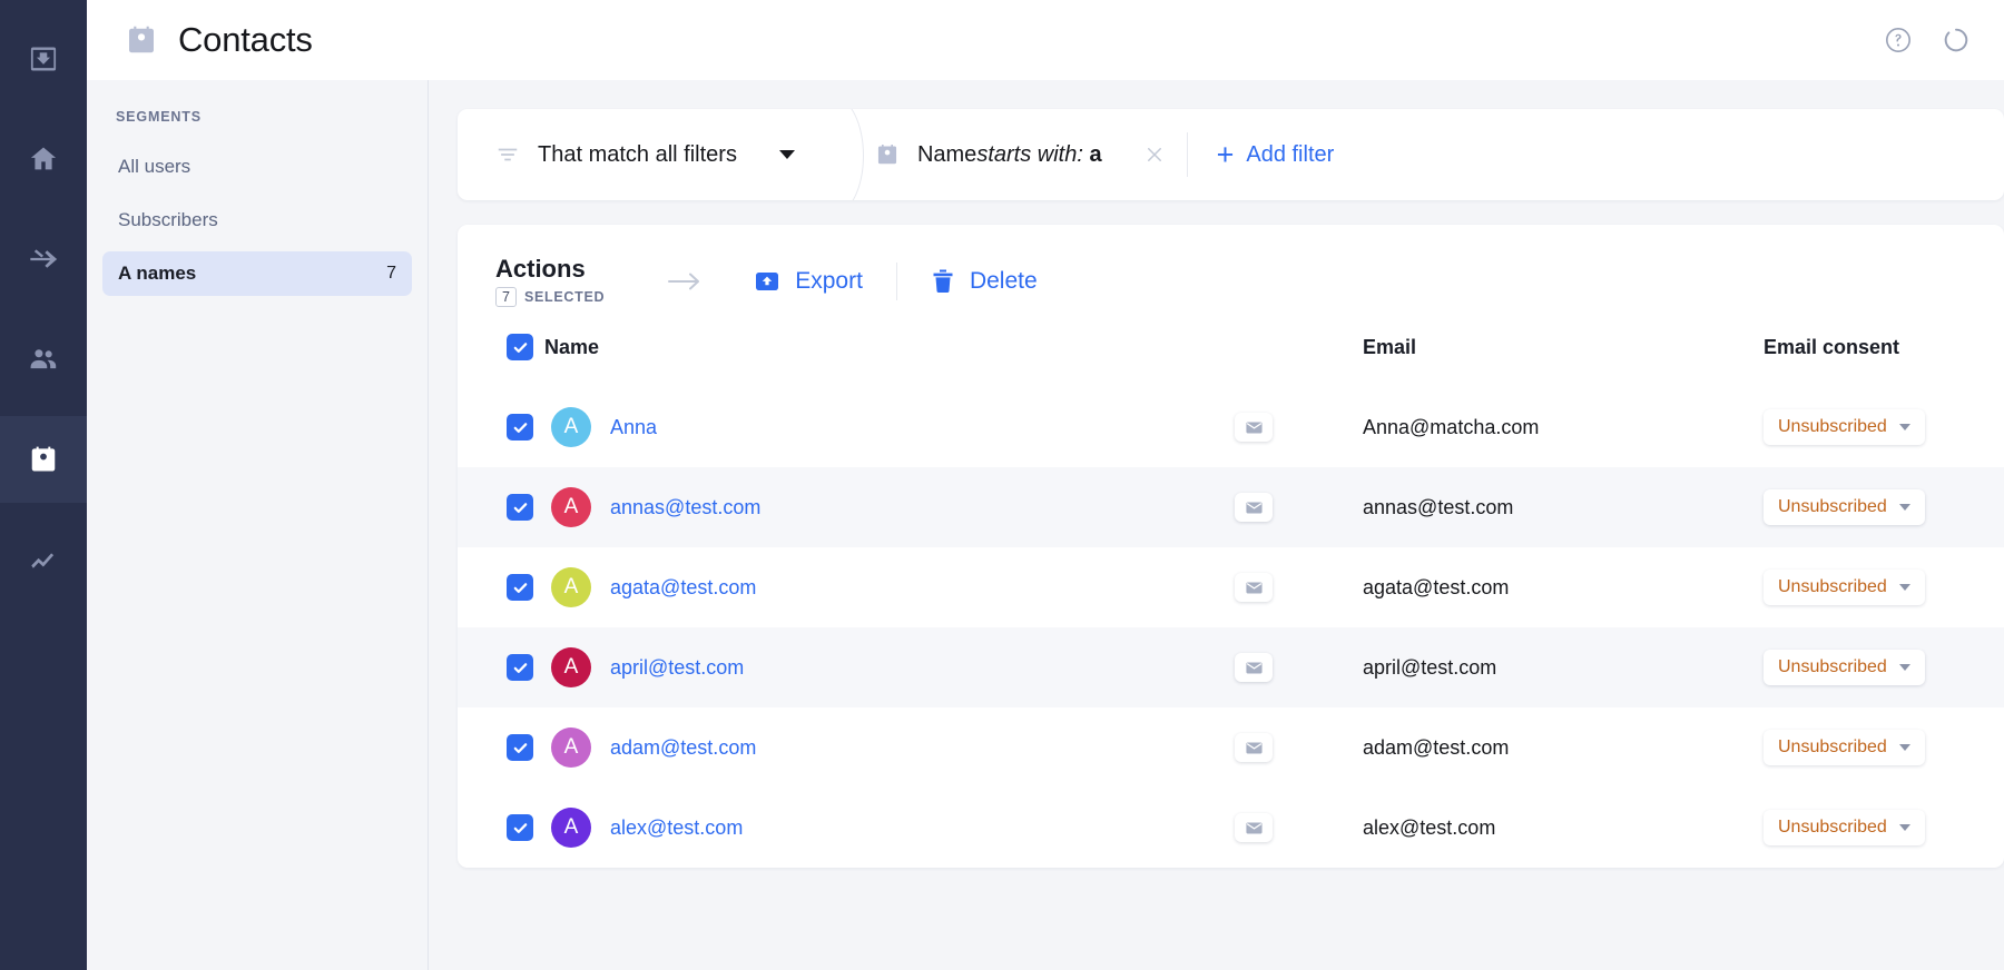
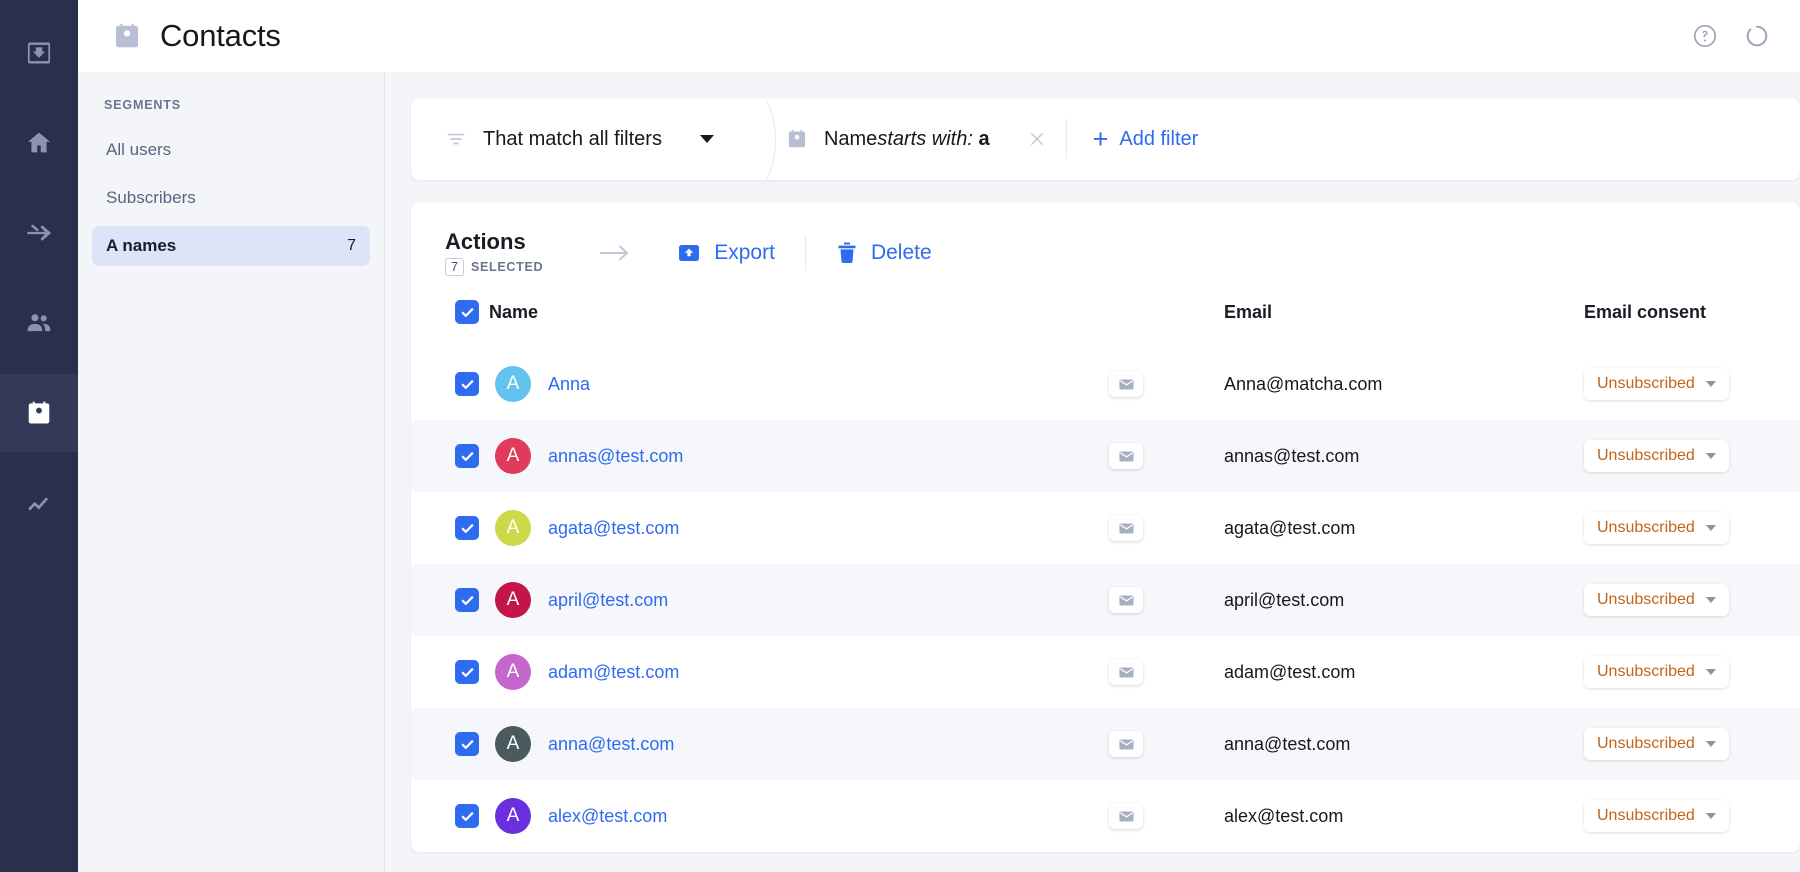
  Contacts
  SEGMENTS
  All users
  Subscribers
  A names
  7
  That match all filters
  Namestarts with: a
  +
  Add filter
  Actions
  7
  SELECTED
  Export
  Delete
  	Name		Email	Email consent
  	A Anna		Anna@matcha.com	Unsubscribed
  	A annas@test.com		annas@test.com	Unsubscribed
  	A agata@test.com		agata@test.com	Unsubscribed
  	A april@test.com		april@test.com	Unsubscribed
  	A adam@test.com		adam@test.com	Unsubscribed
+ 	A anna@test.com		anna@test.com	Unsubscribed
  	A alex@test.com		alex@test.com	Unsubscribed
